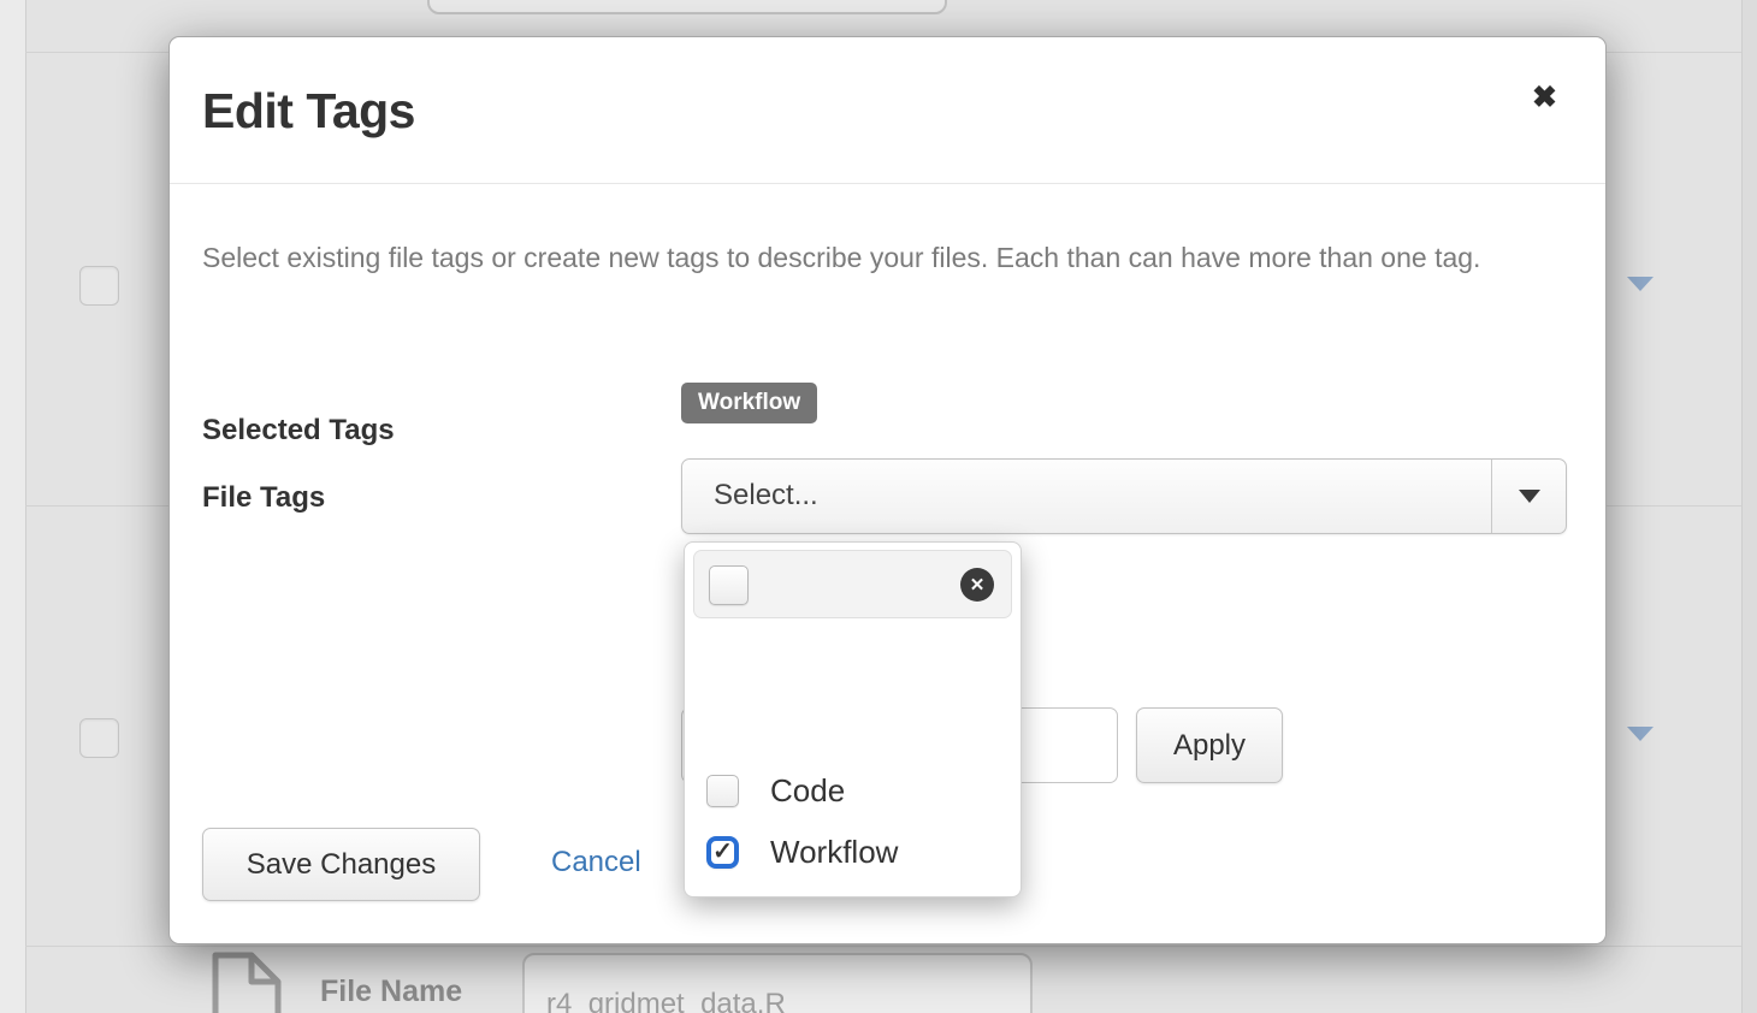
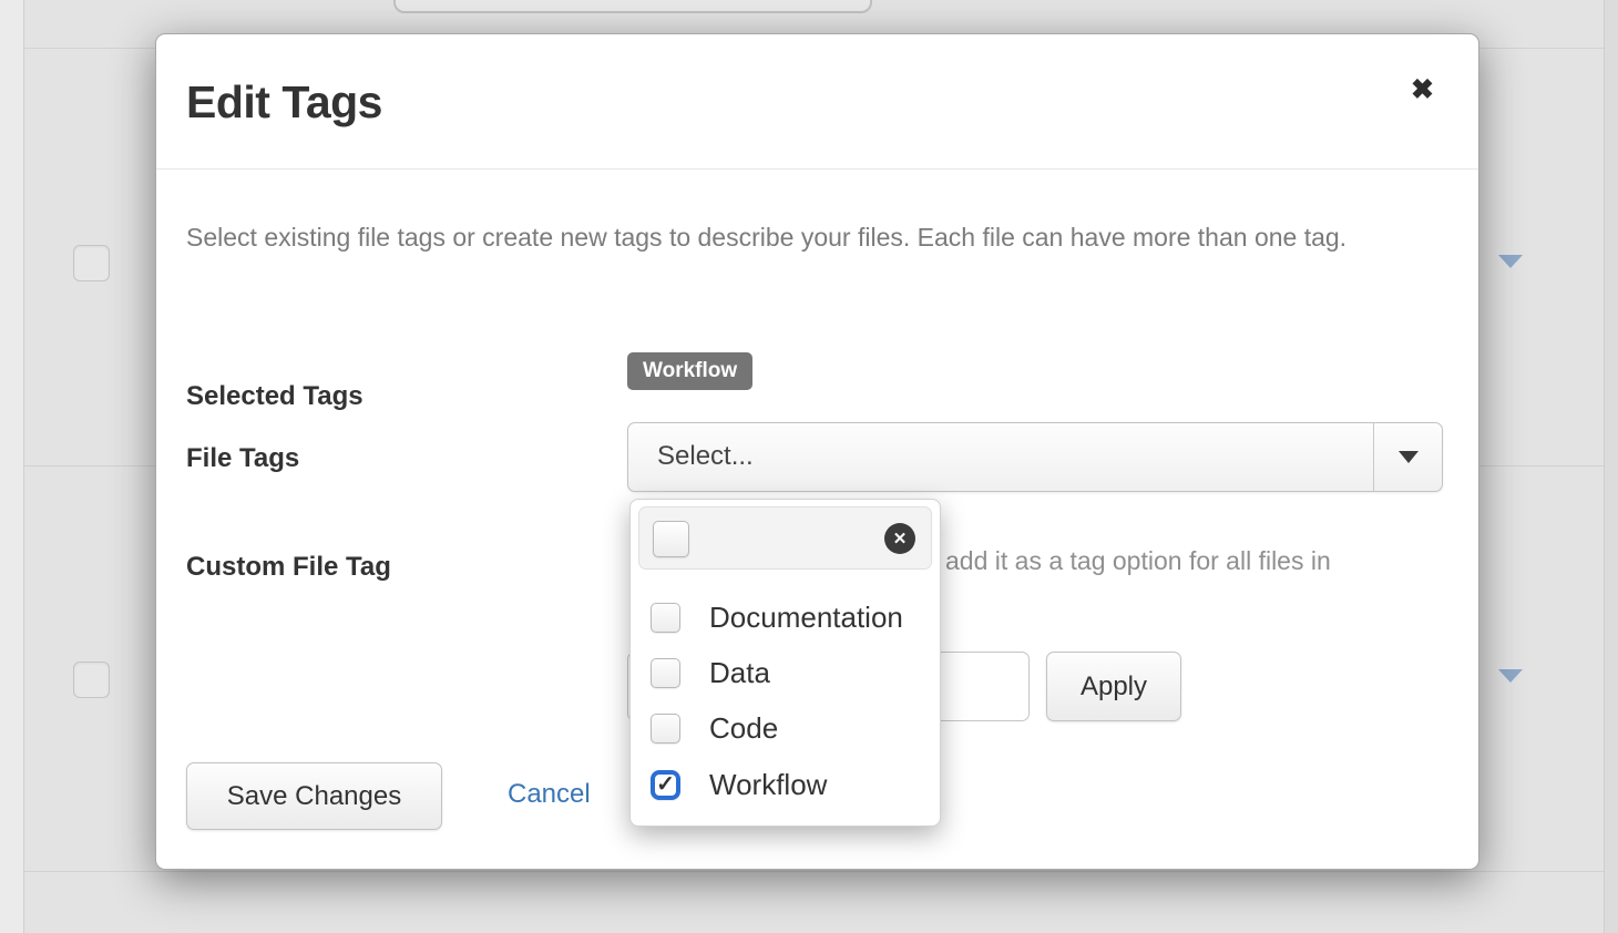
- File Name
- r4_gridmet_data.R
  Edit Tags
  ✖
- Select existing file tags or create new tags to describe your files. Each than can have more than one tag.
+ Select existing file tags or create new tags to describe your files. Each file can have more than one tag.
  Selected Tags
  Workflow
  File Tags
  Select...
+ Custom File Tag
+ add it as a tag option for all files in
  Apply
  Save Changes
  Cancel
  ✕
+ Documentation
+ Data
  Code
  ✓
  Workflow
